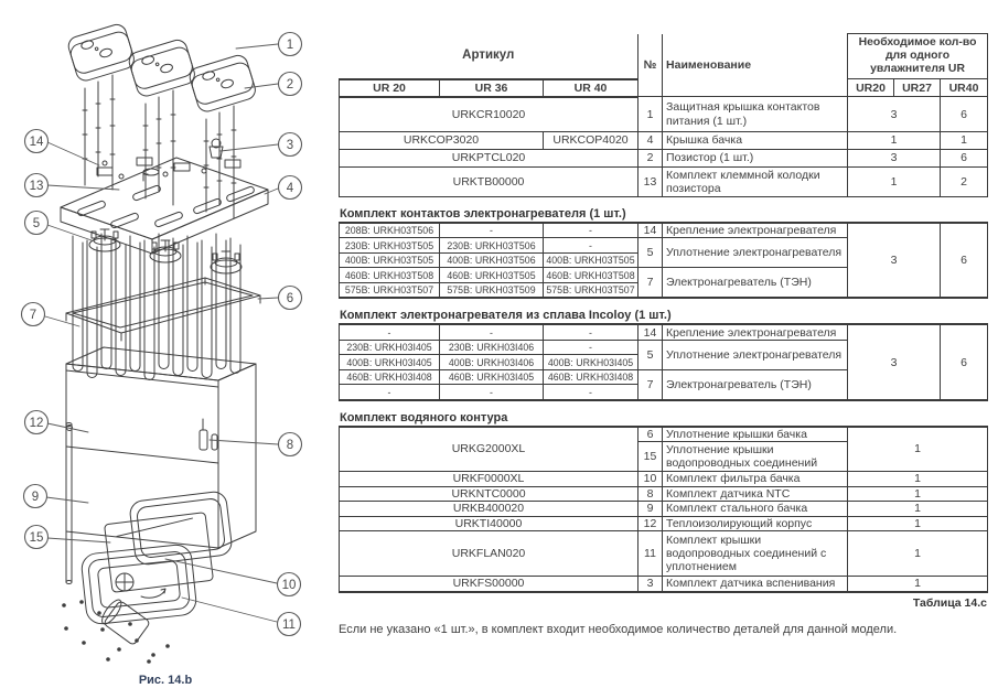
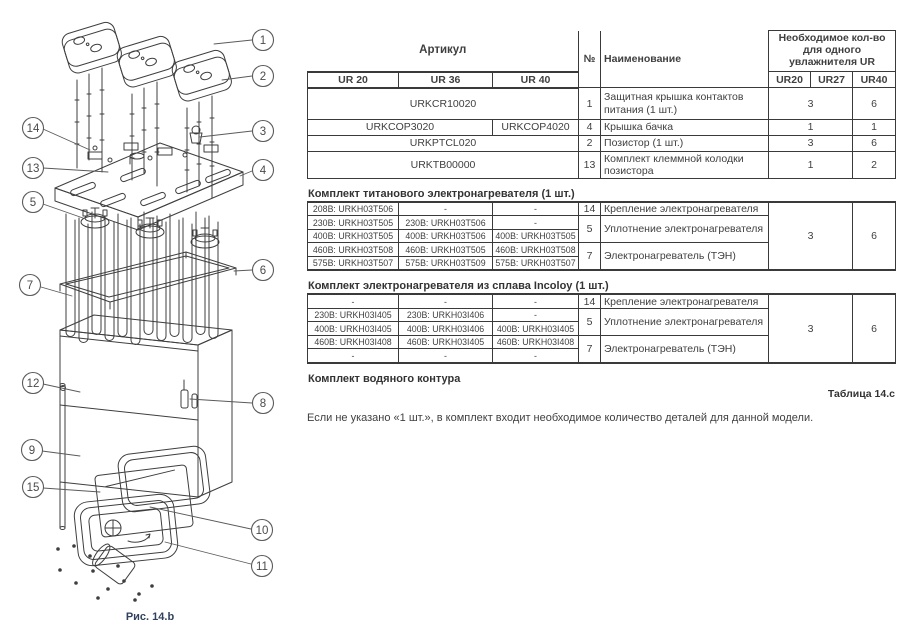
  1
  2
  14
  3
  13
  4
  5
  6
  7
  12
  8
  9
  15
  10
  11
  Рис. 14.b
  Артикул	№	Наименование	Необходимое кол-во для одного увлажнителя UR
  UR 20	UR 36	UR 40	UR20	UR27	UR40
  URKCR10020	1	Защитная крышка контактов питания (1 шт.)	3	6
  URKCOP3020	URKCOP4020	4	Крышка бачка	1	1
  URKPTCL020	2	Позистор (1 шт.)	3	6
  URKTB00000	13	Комплект клеммной колодки позистора	1	2
- Комплект контактов электронагревателя (1 шт.)
+ Комплект титанового электронагревателя (1 шт.)
  208В: URKH03T506	-	-	14	Крепление электронагревателя	3	6
  230В: URKH03T505	230В: URKH03T506	-	5	Уплотнение электронагревателя
  400В: URKH03T505	400В: URKH03T506	400В: URKH03T505
  460В: URKH03T508	460В: URKH03T505	460В: URKH03T508	7	Электронагреватель (ТЭН)
  575В: URKH03T507	575В: URKH03T509	575В: URKH03T507
  Комплект электронагревателя из сплава Incoloy (1 шт.)
  -	-	-	14	Крепление электронагревателя	3	6
  230В: URKH03I405	230В: URKH03I406	-	5	Уплотнение электронагревателя
  400В: URKH03I405	400В: URKH03I406	400В: URKH03I405
  460В: URKH03I408	460В: URKH03I405	460В: URKH03I408	7	Электронагреватель (ТЭН)
  -	-	-
  Комплект водяного контура
- URKG2000XL	6	Уплотнение крышки бачка	1
- 15	Уплотнение крышки водопроводных соединений
- URKF0000XL	10	Комплект фильтра бачка	1
- URKNTC0000	8	Комплект датчика NTC	1
- URKB400020	9	Комплект стального бачка	1
- URKTI40000	12	Теплоизолирующий корпус	1
- URKFLAN020	11	Комплект крышки водопроводных соединений с уплотнением	1
- URKFS00000	3	Комплект датчика вспенивания	1
  Таблица 14.c
  Если не указано «1 шт.», в комплект входит необходимое количество деталей для данной модели.
